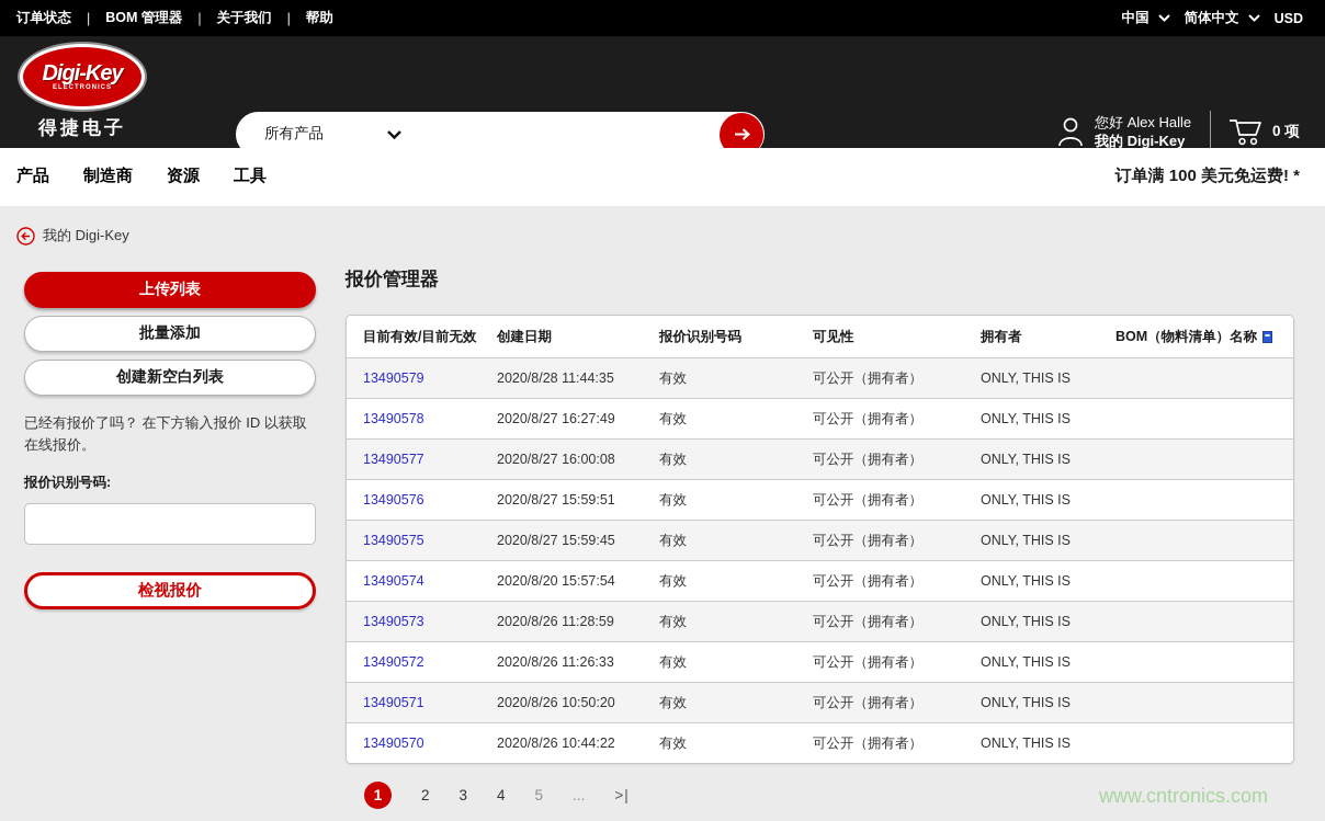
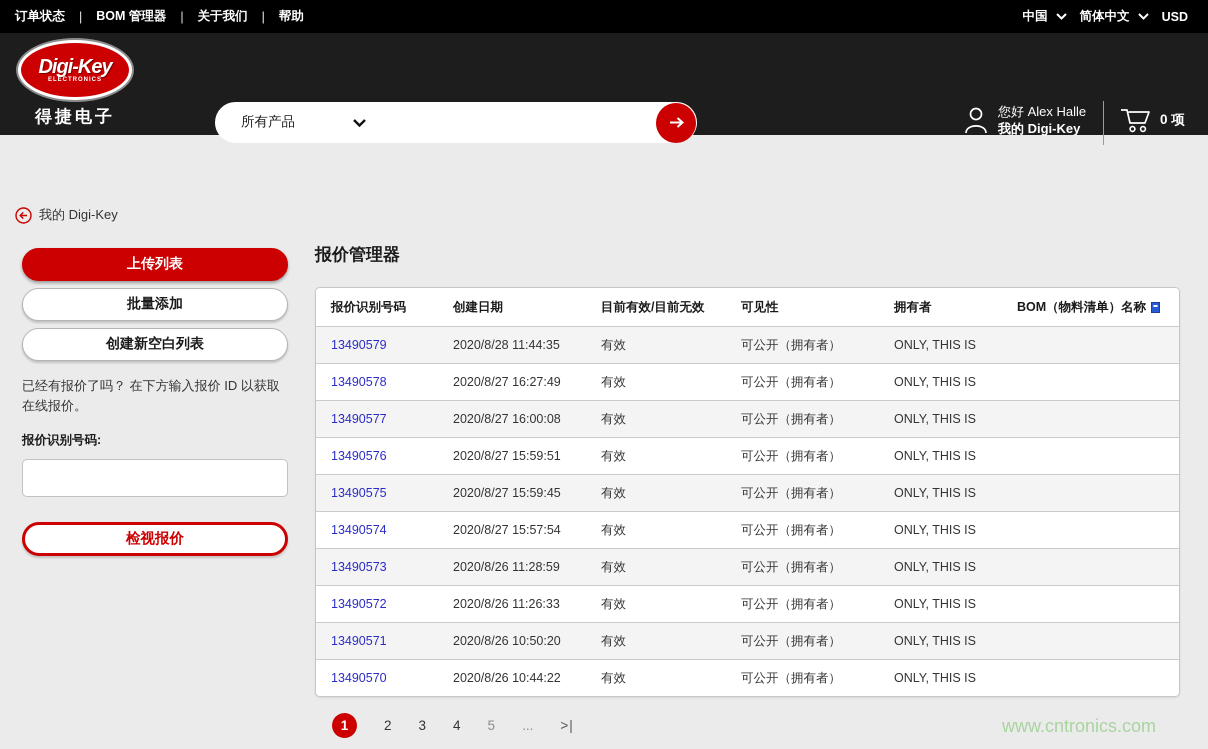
  订单状态
  |
  BOM 管理器
  |
  关于我们
  |
  帮助
  中国
  简体中文
  USD
  Digi-Key
  得捷电子
  所有产品
  您好 Alex Halle
  我的 Digi-Key
  0 项
- 产品
- 制造商
- 资源
- 工具
- 订单满 100 美元免运费! *
  我的 Digi-Key
  上传列表
  批量添加
  创建新空白列表
  已经有报价了吗？ 在下方输入报价 ID 以获取在线报价。
  报价识别号码:
  检视报价
  报价管理器
- 目前有效/目前无效
+ 报价识别号码
  创建日期
- 报价识别号码
+ 目前有效/目前无效
  可见性
  拥有者
  BOM（物料清单）名称
  13490579
  2020/8/28 11:44:35
  有效
  可公开（拥有者）
  ONLY, THIS IS
  13490578
  2020/8/27 16:27:49
  有效
  可公开（拥有者）
  ONLY, THIS IS
  13490577
  2020/8/27 16:00:08
  有效
  可公开（拥有者）
  ONLY, THIS IS
  13490576
  2020/8/27 15:59:51
  有效
  可公开（拥有者）
  ONLY, THIS IS
  13490575
  2020/8/27 15:59:45
  有效
  可公开（拥有者）
  ONLY, THIS IS
  13490574
- 2020/8/20 15:57:54
+ 2020/8/27 15:57:54
  有效
  可公开（拥有者）
  ONLY, THIS IS
  13490573
  2020/8/26 11:28:59
  有效
  可公开（拥有者）
  ONLY, THIS IS
  13490572
  2020/8/26 11:26:33
  有效
  可公开（拥有者）
  ONLY, THIS IS
  13490571
  2020/8/26 10:50:20
  有效
  可公开（拥有者）
  ONLY, THIS IS
  13490570
  2020/8/26 10:44:22
  有效
  可公开（拥有者）
  ONLY, THIS IS
  1
  2
  3
  4
  5
  ...
  >|
  www.cntronics.com
